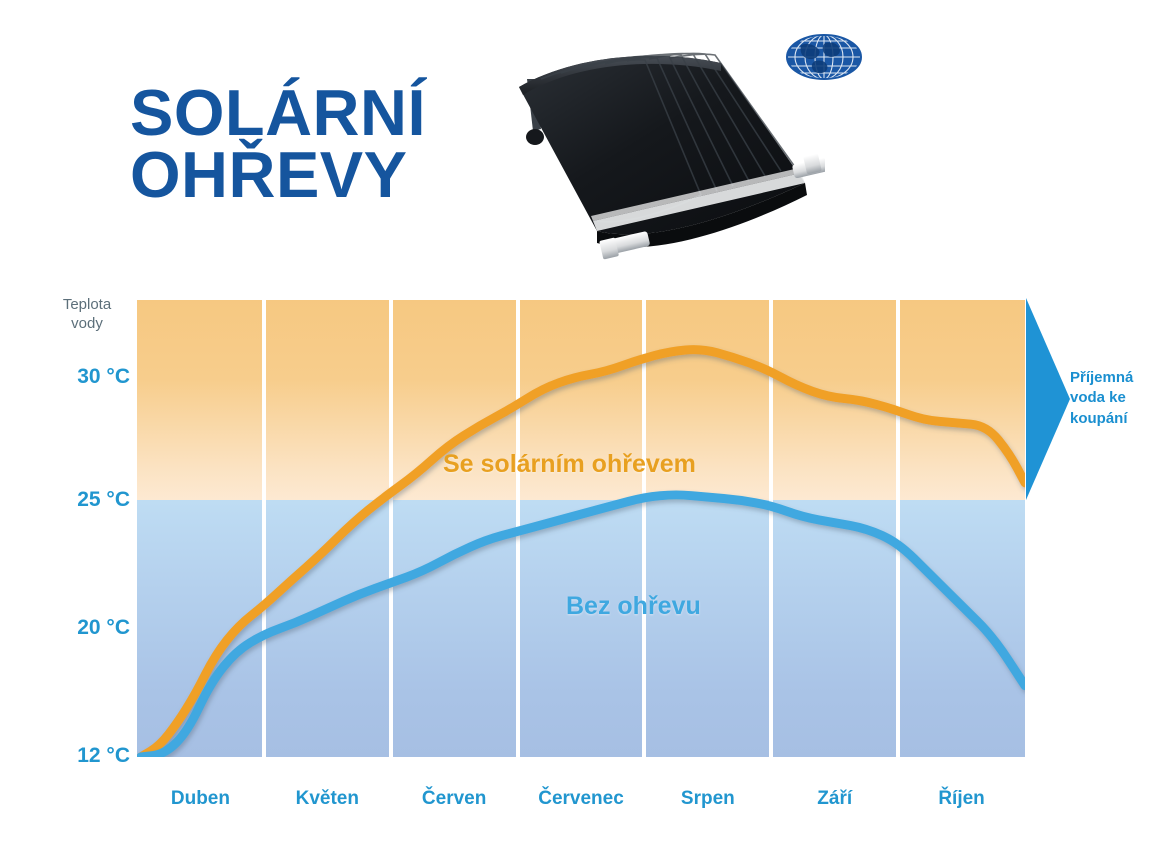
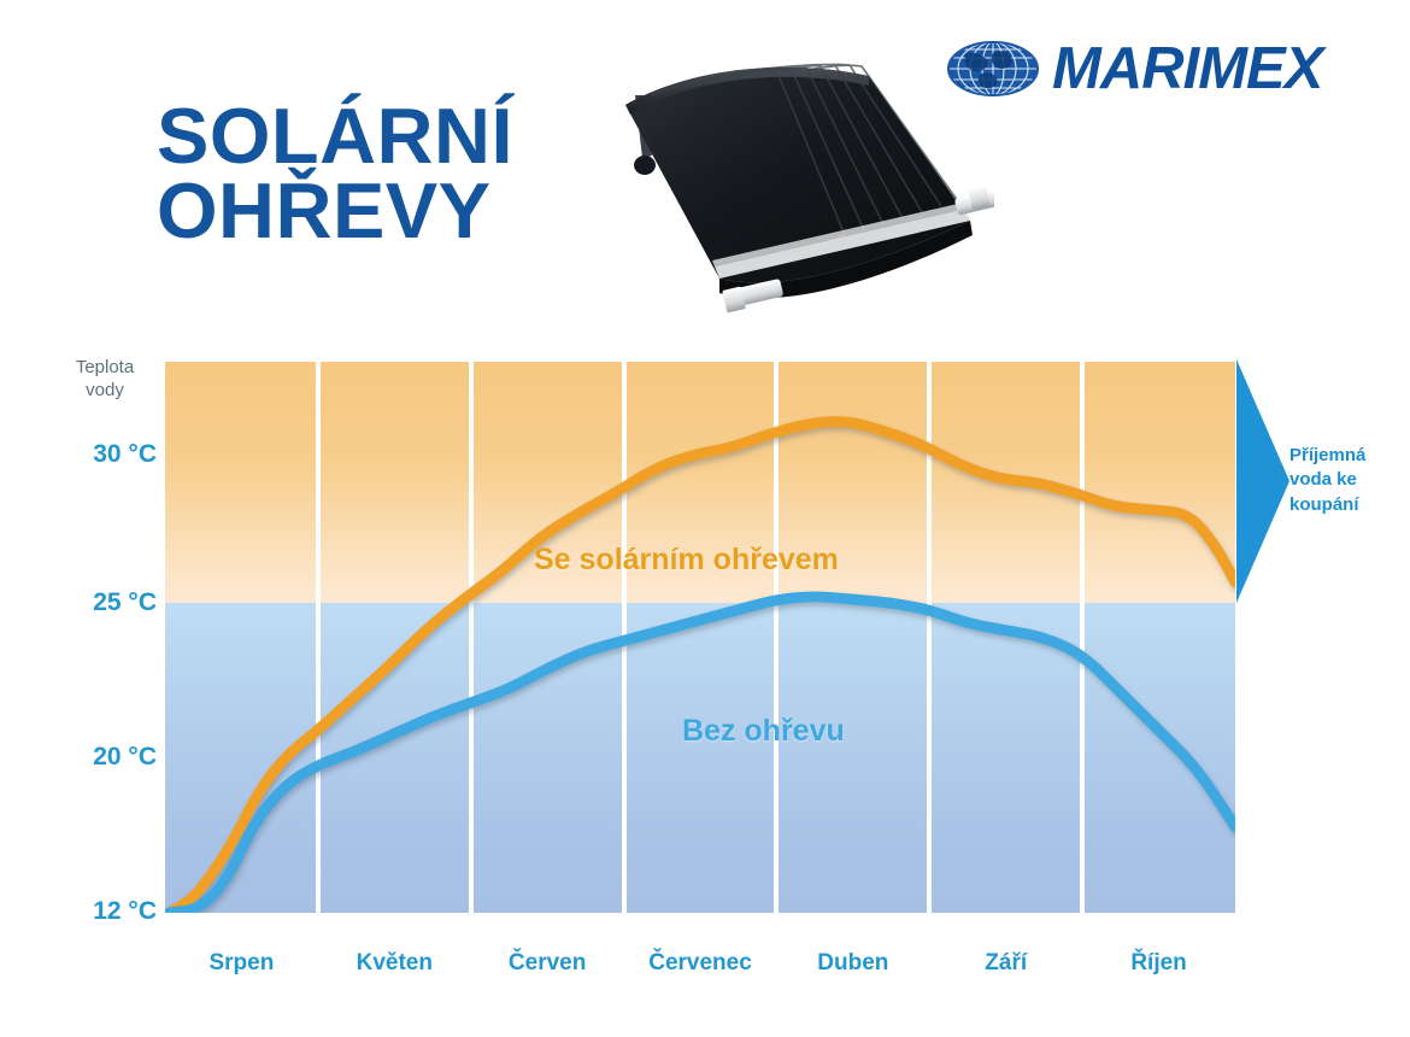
  SOLÁRNÍ
  OHŘEVY
+ MARIMEX
  Teplota
  vody
  30 °C
  25 °C
  20 °C
  12 °C
  Se solárním ohřevem
  Bez ohřevu
  Příjemná
  voda ke
  koupání
- Duben
+ Srpen
  Květen
  Červen
  Červenec
- Srpen
+ Duben
  Září
  Říjen
